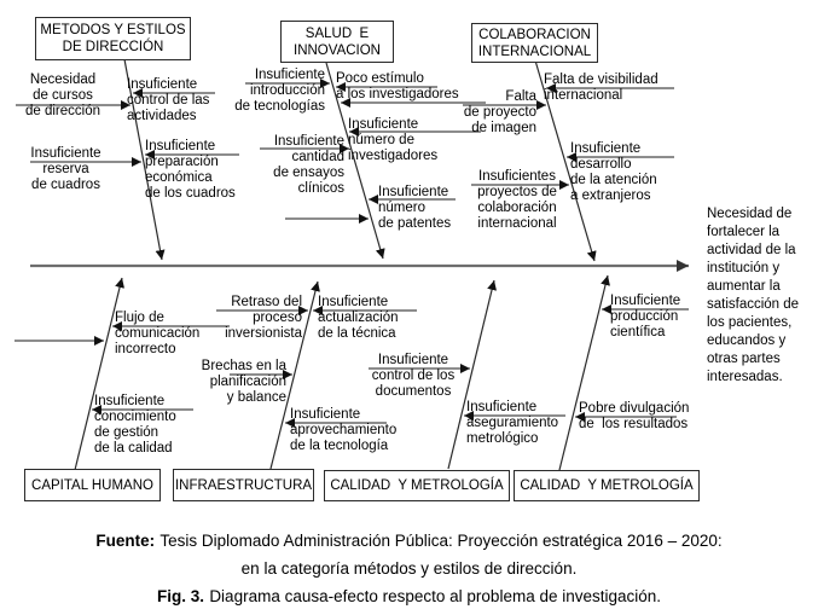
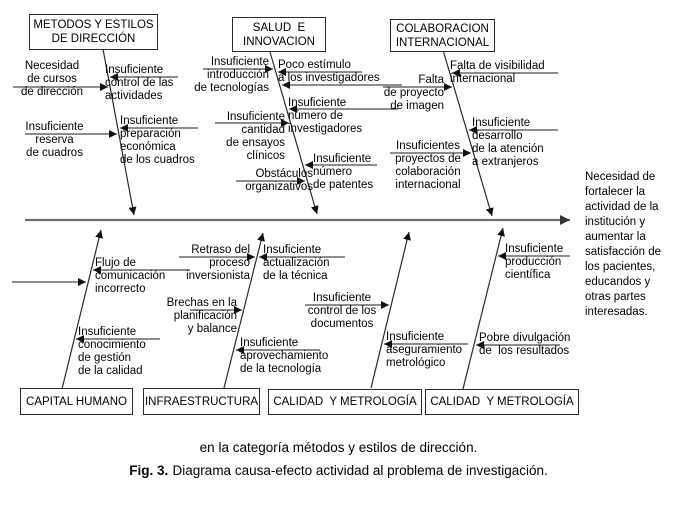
  METODOS Y ESTILOS
  DE DIRECCIÓN
  SALUD E
  INNOVACION
  COLABORACION
  INTERNACIONAL
  CAPITAL HUMANO
  INFRAESTRUCTURA
  CALIDAD Y METROLOGÍA
  CALIDAD Y METROLOGÍA
  Necesidad
  de cursos
  de dirección
  Insuficiente
  control de las
  actividades
  Insuficiente
  reserva
  de cuadros
  Insuficiente
  preparación
  económica
  de los cuadros
  Insuficiente
  introducción
  de tecnologías
  Poco estímulo
  a los investigadores
  Insuficiente
  número de
  investigadores
  Insuficiente
  cantidad
  de ensayos
  clínicos
+ Obstáculos
+ organizativos
  Insuficiente
  número
  de patentes
  Falta de visibilidad
  internacional
  Falta
  de proyecto
  de imagen
  Insuficiente
  desarrollo
  de la atención
  a extranjeros
  Insuficientes
  proyectos de
  colaboración
  internacional
  Flujo de
  comunicación
  incorrecto
  Insuficiente
  conocimiento
  de gestión
  de la calidad
  Retraso del
  proceso
  inversionista
  Insuficiente
  actualización
  de la técnica
  Brechas en la
  planificación
  y balance
  Insuficiente
  aprovechamiento
  de la tecnología
  Insuficiente
  control de los
  documentos
  Insuficiente
  aseguramiento
  metrológico
  Insuficiente
  producción
  científica
  Pobre divulgación
  de los resultados
  Necesidad de
  fortalecer la
  actividad de la
  institución y
  aumentar la
  satisfacción de
  los pacientes,
  educandos y
  otras partes
  interesadas.
- Fuente: Tesis Diplomado Administración Pública: Proyección estratégica 2016 – 2020:
  en la categoría métodos y estilos de dirección.
- Fig. 3. Diagrama causa-efecto respecto al problema de investigación.
+ Fig. 3. Diagrama causa-efecto actividad al problema de investigación.
